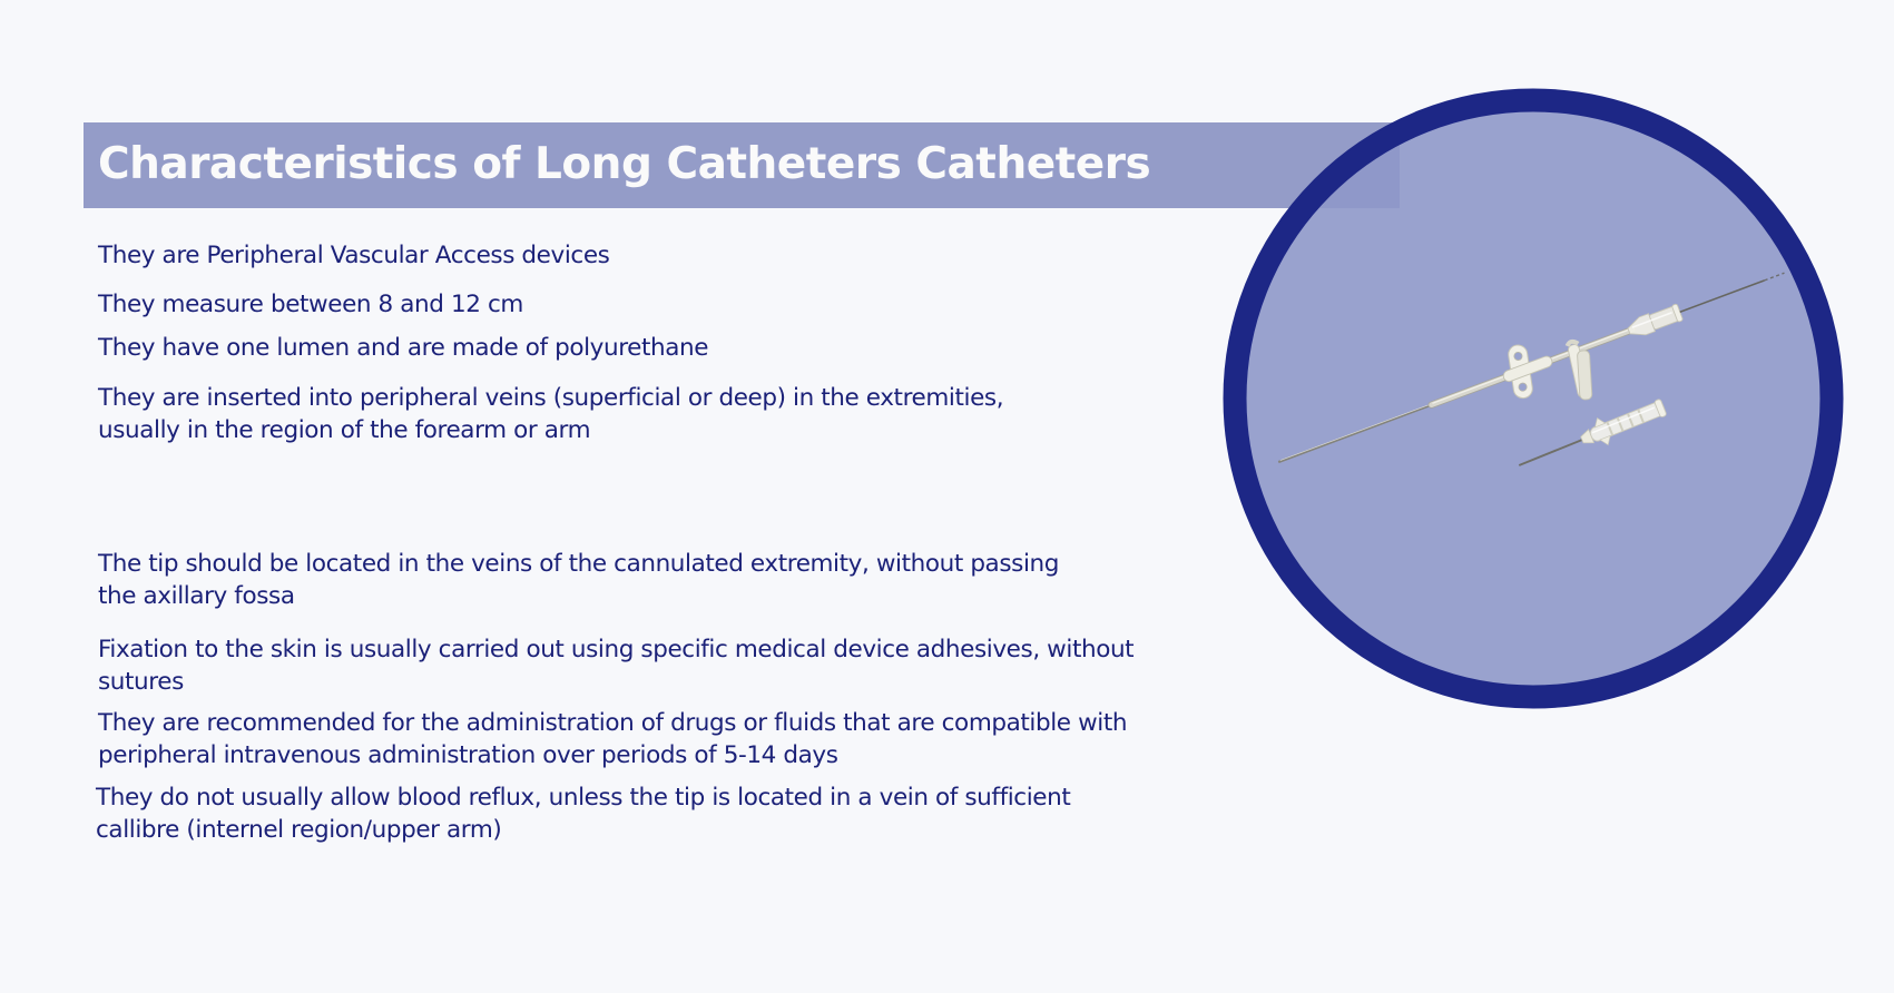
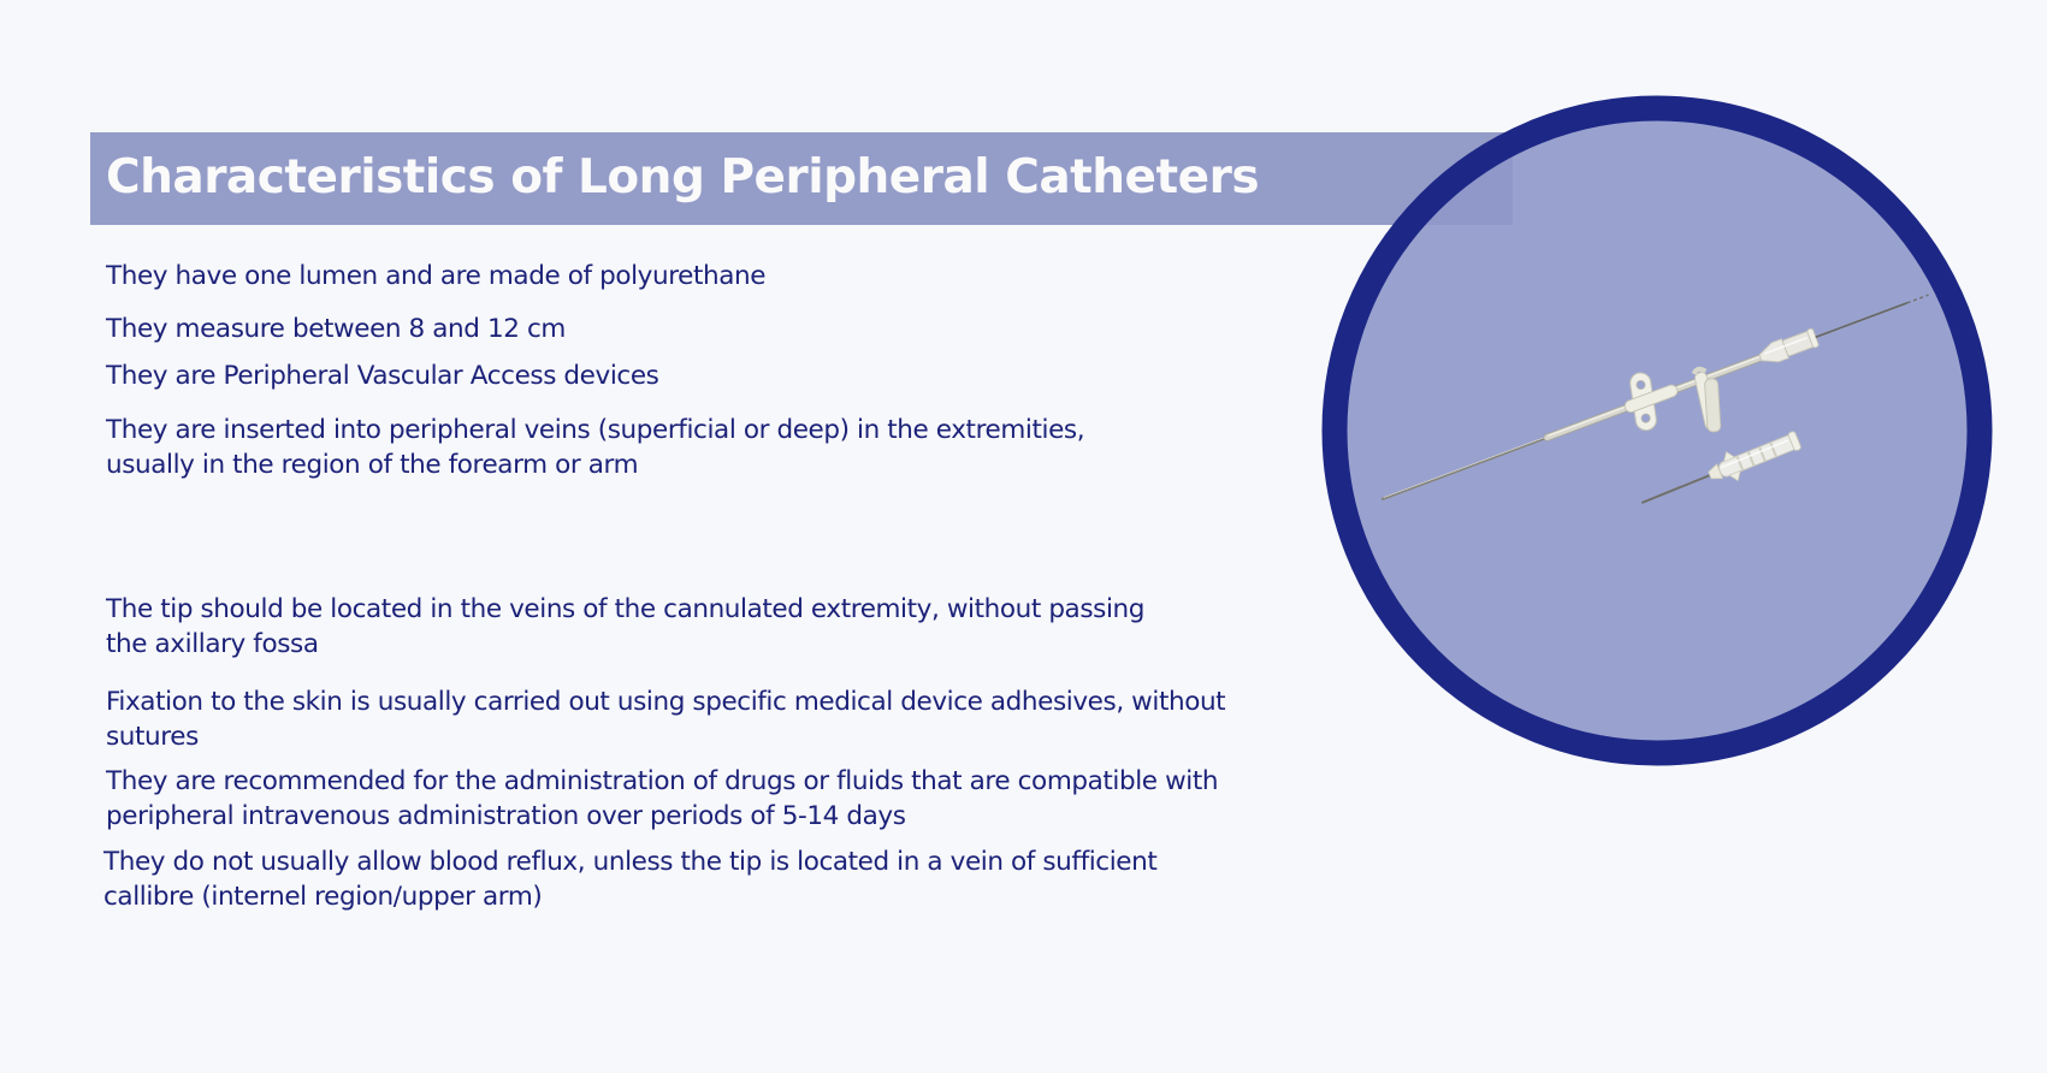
- Characteristics of Long Catheters Catheters
+ Characteristics of Long Peripheral Catheters
- They are Peripheral Vascular Access devices
+ They have one lumen and are made of polyurethane
  They measure between 8 and 12 cm
- They have one lumen and are made of polyurethane
+ They are Peripheral Vascular Access devices
  They are inserted into peripheral veins (superficial or deep) in the extremities,
  usually in the region of the forearm or arm
  The tip should be located in the veins of the cannulated extremity, without passing
  the axillary fossa
  Fixation to the skin is usually carried out using specific medical device adhesives, without
  sutures
  They are recommended for the administration of drugs or fluids that are compatible with
  peripheral intravenous administration over periods of 5-14 days
  They do not usually allow blood reflux, unless the tip is located in a vein of sufficient
  callibre (internel region/upper arm)
